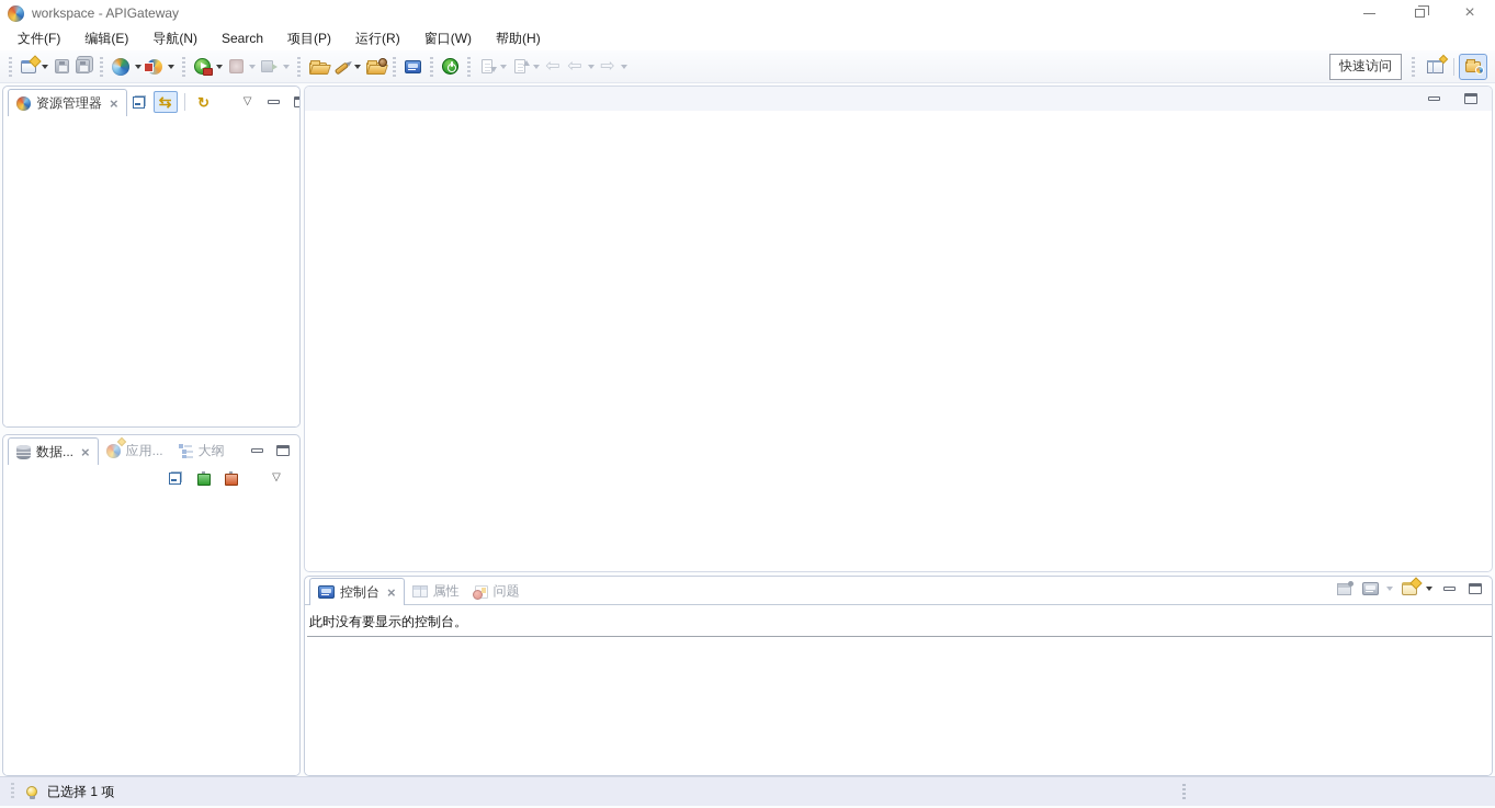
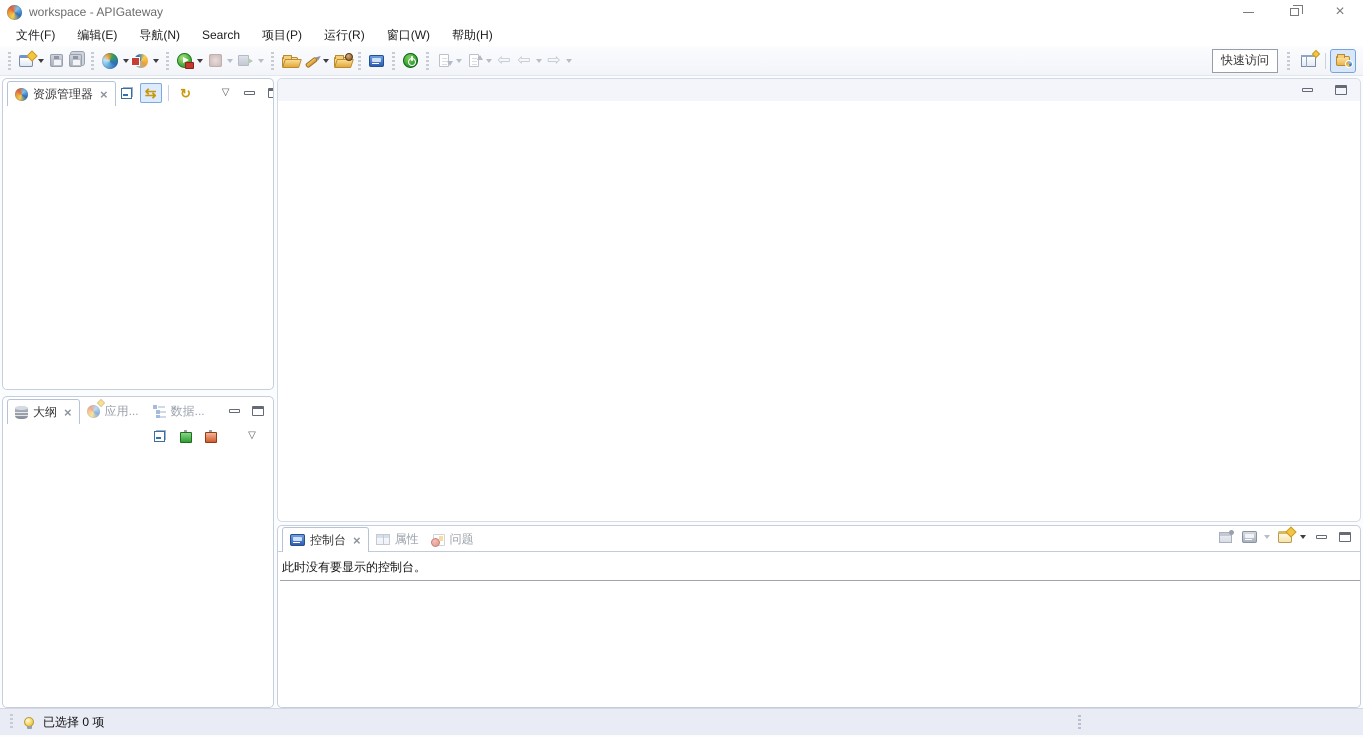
  workspace - APIGateway
  ×
  文件(F)
  编辑(E)
  导航(N)
  Search
  项目(P)
  运行(R)
  窗口(W)
  帮助(H)
  ⇦
  ⇦
  ⇨
  快速访问
  资源管理器
  ×
  ⇆
  ↻
  ▽
- 数据...
+ 大纲
  ×
  应用...
- 大纲
+ 数据...
  ▽
  控制台
  ×
  属性
  问题
  此时没有要显示的控制台。
- 已选择 1 项
+ 已选择 0 项
